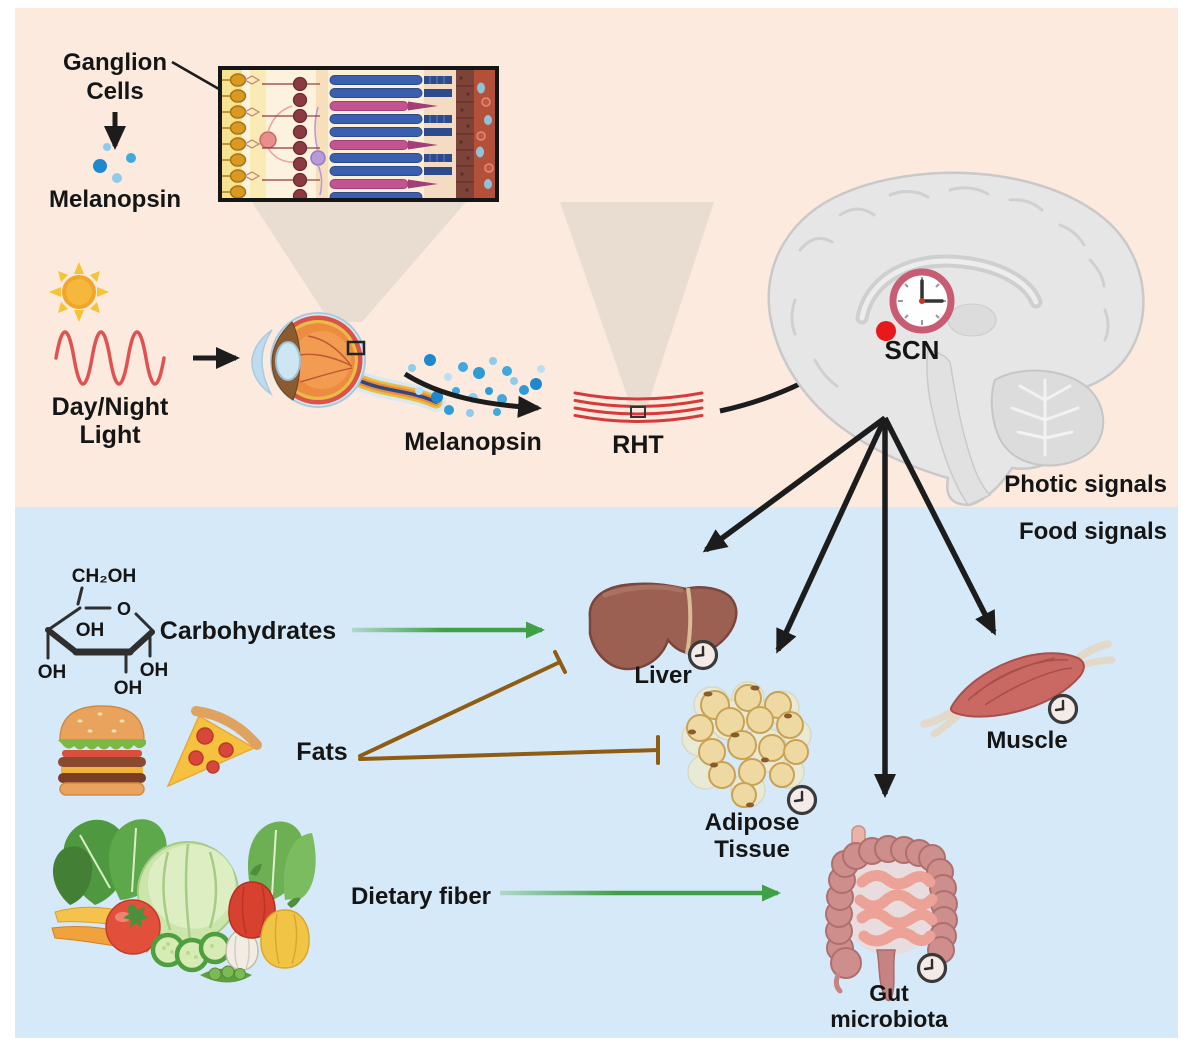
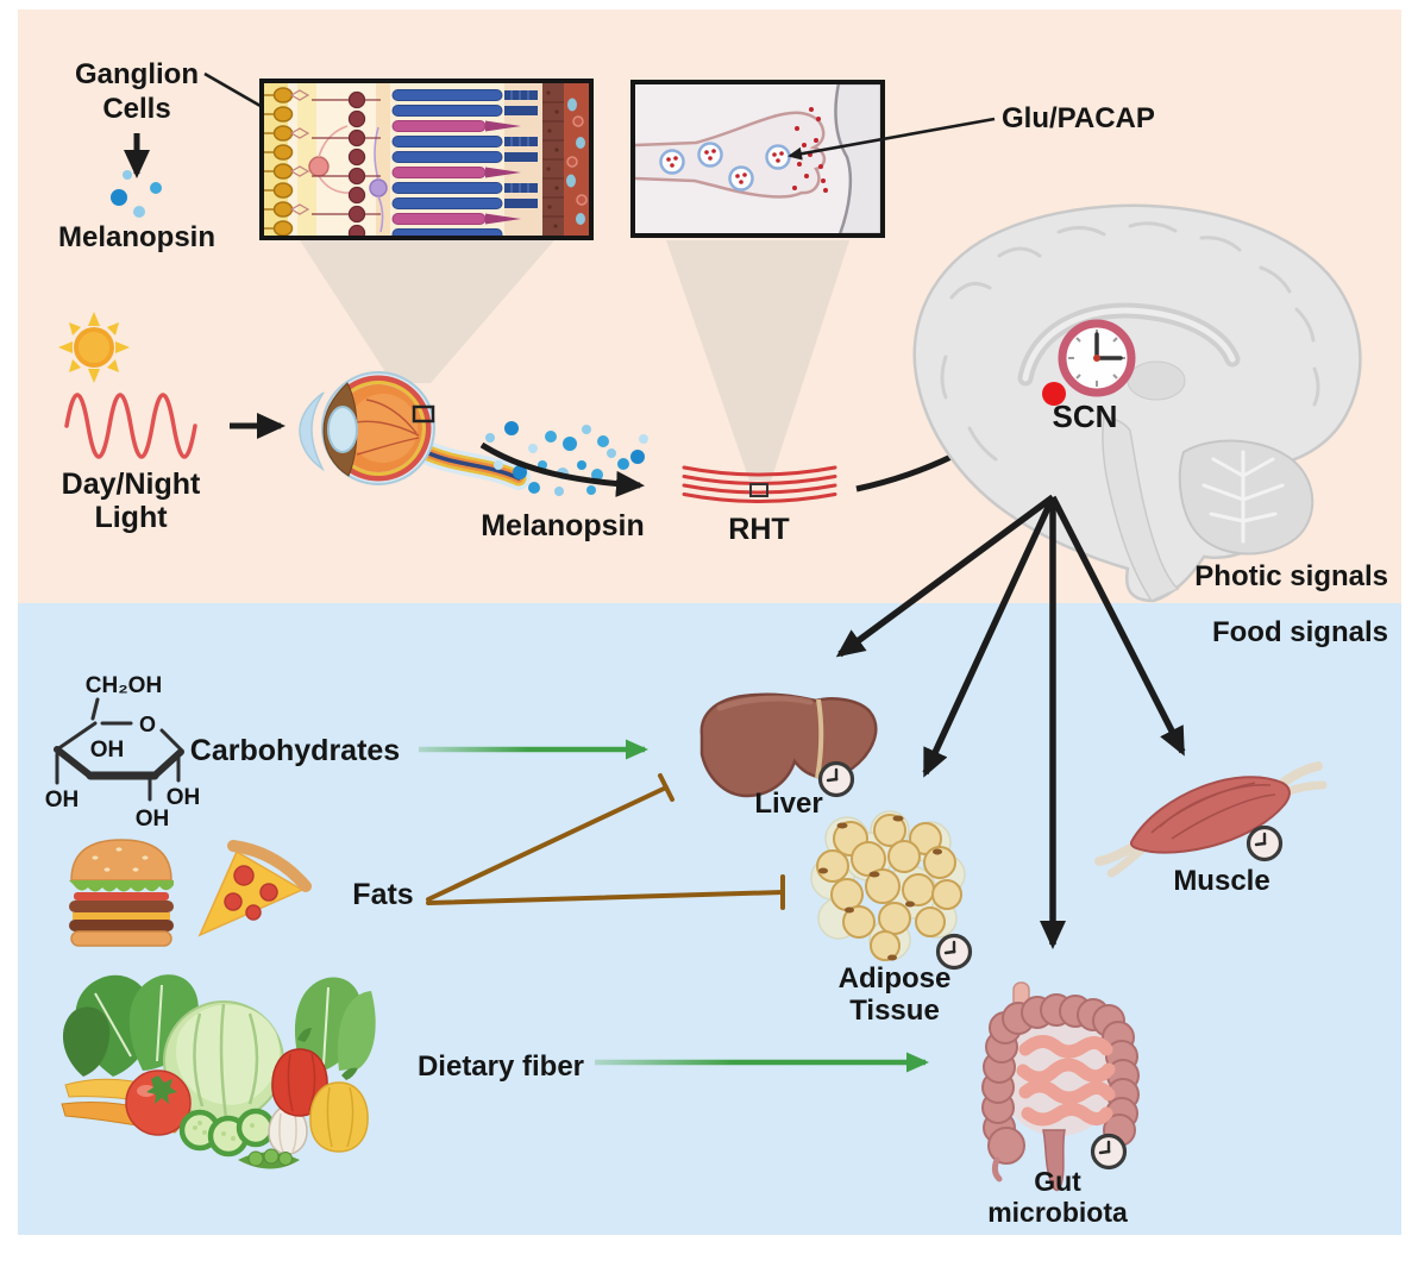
  Ganglion
  Cells
  Melanopsin
+ Glu/PACAP
  Day/Night
  Light
  Melanopsin
  RHT
  SCN
  Photic signals
  Food signals
  CH₂OH
  O
  OH
  OH
  OH
  OH
  Carbohydrates
  Liver
  Fats
  Adipose
  Tissue
  Muscle
  Dietary fiber
  Gut
  microbiota
